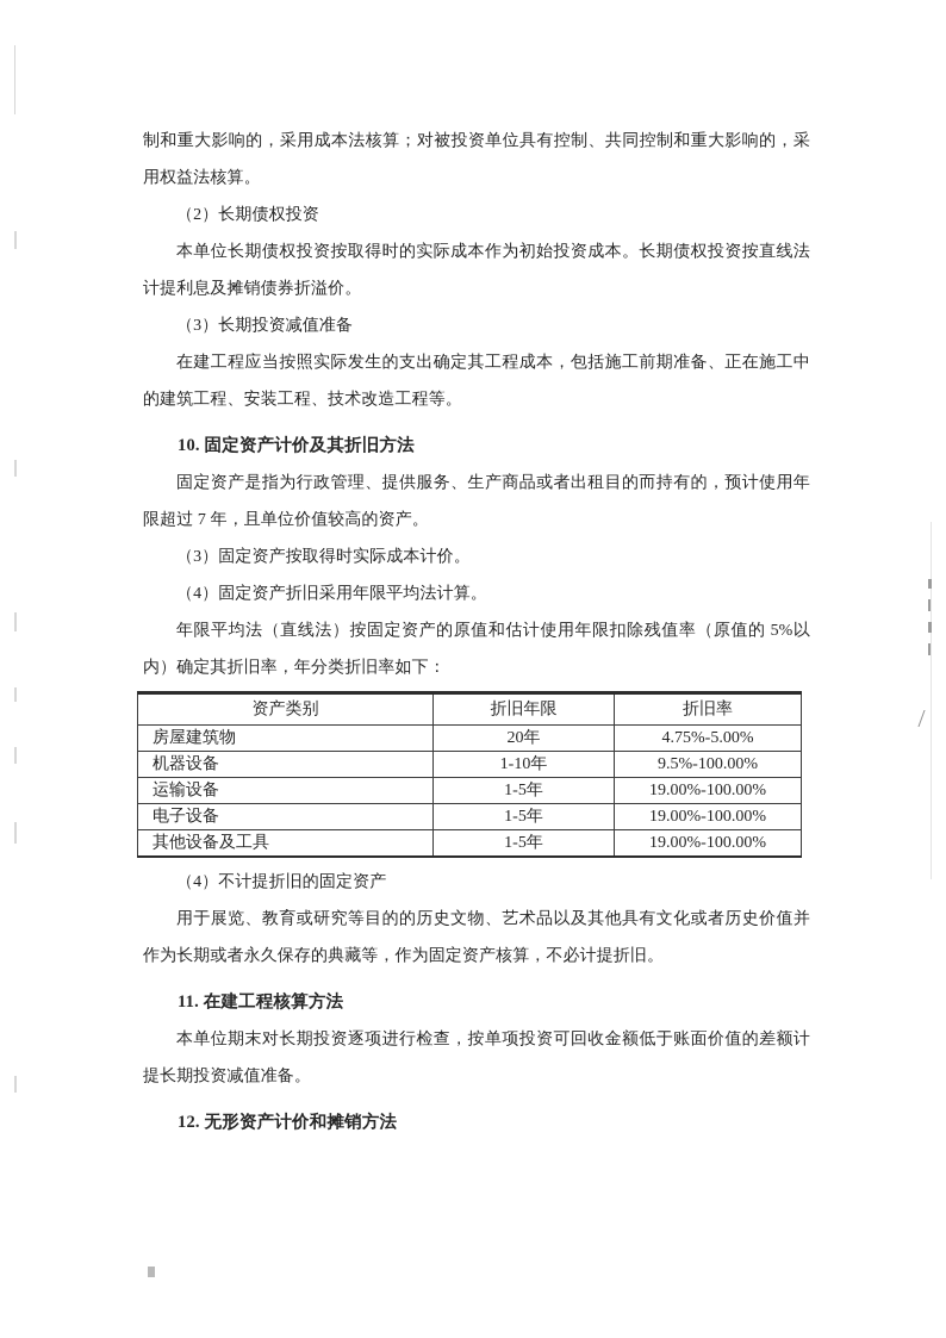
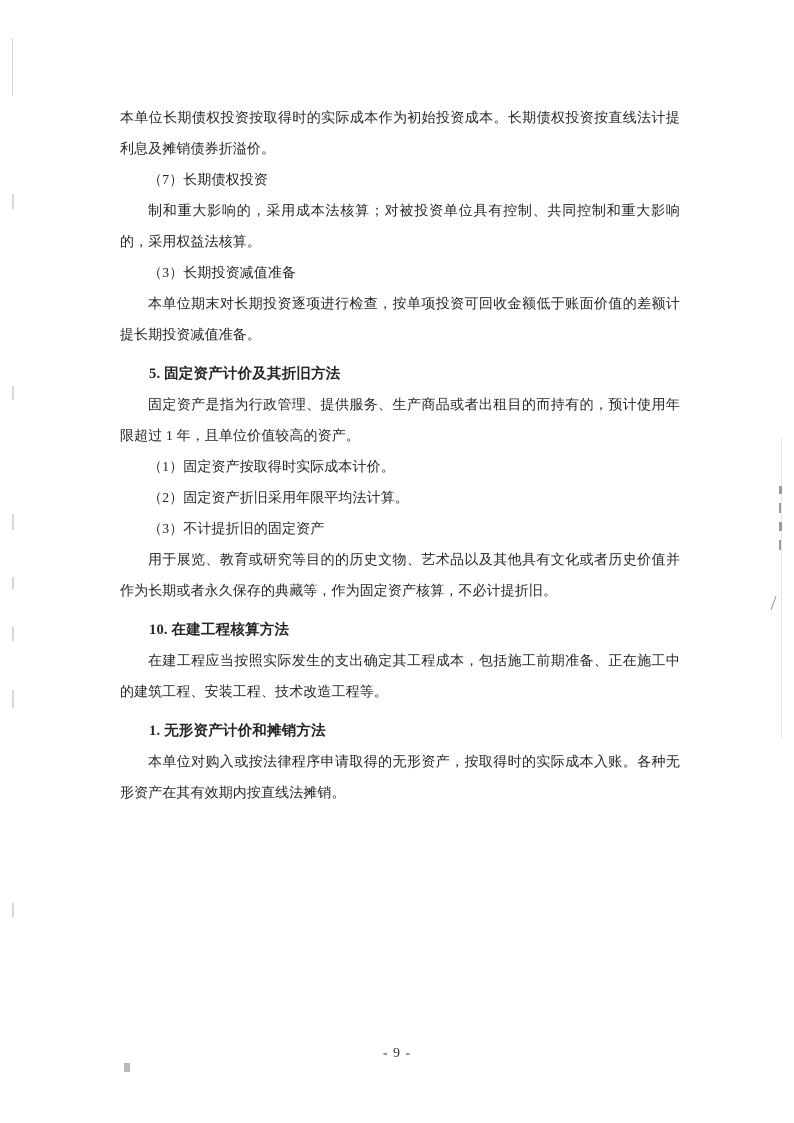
- 制和重大影响的，采用成本法核算；对被投资单位具有控制、共同控制和重大影响的，采用权益法核算。
+ 本单位长期债权投资按取得时的实际成本作为初始投资成本。长期债权投资按直线法计提利息及摊销债券折溢价。
- （2）长期债权投资
+ （7）长期债权投资
- 本单位长期债权投资按取得时的实际成本作为初始投资成本。长期债权投资按直线法计提利息及摊销债券折溢价。
+ 制和重大影响的，采用成本法核算；对被投资单位具有控制、共同控制和重大影响的，采用权益法核算。
  （3）长期投资减值准备
- 在建工程应当按照实际发生的支出确定其工程成本，包括施工前期准备、正在施工中的建筑工程、安装工程、技术改造工程等。
+ 本单位期末对长期投资逐项进行检查，按单项投资可回收金额低于账面价值的差额计提长期投资减值准备。
- 10. 固定资产计价及其折旧方法
+ 5. 固定资产计价及其折旧方法
- 固定资产是指为行政管理、提供服务、生产商品或者出租目的而持有的，预计使用年限超过 7 年，且单位价值较高的资产。
+ 固定资产是指为行政管理、提供服务、生产商品或者出租目的而持有的，预计使用年限超过 1 年，且单位价值较高的资产。
- （3）固定资产按取得时实际成本计价。
+ （1）固定资产按取得时实际成本计价。
- （4）固定资产折旧采用年限平均法计算。
+ （2）固定资产折旧采用年限平均法计算。
- 年限平均法（直线法）按固定资产的原值和估计使用年限扣除残值率（原值的 5%以内）确定其折旧率，年分类折旧率如下：
- 资产类别	折旧年限	折旧率
- 房屋建筑物	20年	4.75%-5.00%
- 机器设备	1-10年	9.5%-100.00%
- 运输设备	1-5年	19.00%-100.00%
- 电子设备	1-5年	19.00%-100.00%
- 其他设备及工具	1-5年	19.00%-100.00%
- （4）不计提折旧的固定资产
+ （3）不计提折旧的固定资产
  用于展览、教育或研究等目的的历史文物、艺术品以及其他具有文化或者历史价值并作为长期或者永久保存的典藏等，作为固定资产核算，不必计提折旧。
- 11. 在建工程核算方法
+ 10. 在建工程核算方法
- 本单位期末对长期投资逐项进行检查，按单项投资可回收金额低于账面价值的差额计提长期投资减值准备。
+ 在建工程应当按照实际发生的支出确定其工程成本，包括施工前期准备、正在施工中的建筑工程、安装工程、技术改造工程等。
- 12. 无形资产计价和摊销方法
+ 1. 无形资产计价和摊销方法
+ 本单位对购入或按法律程序申请取得的无形资产，按取得时的实际成本入账。各种无形资产在其有效期内按直线法摊销。
+ - 9 -
